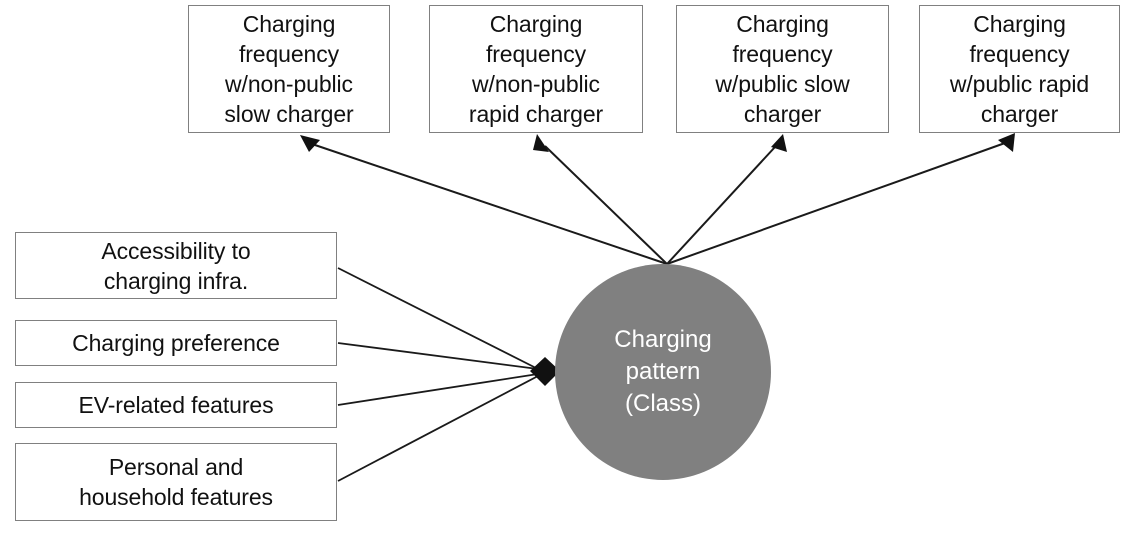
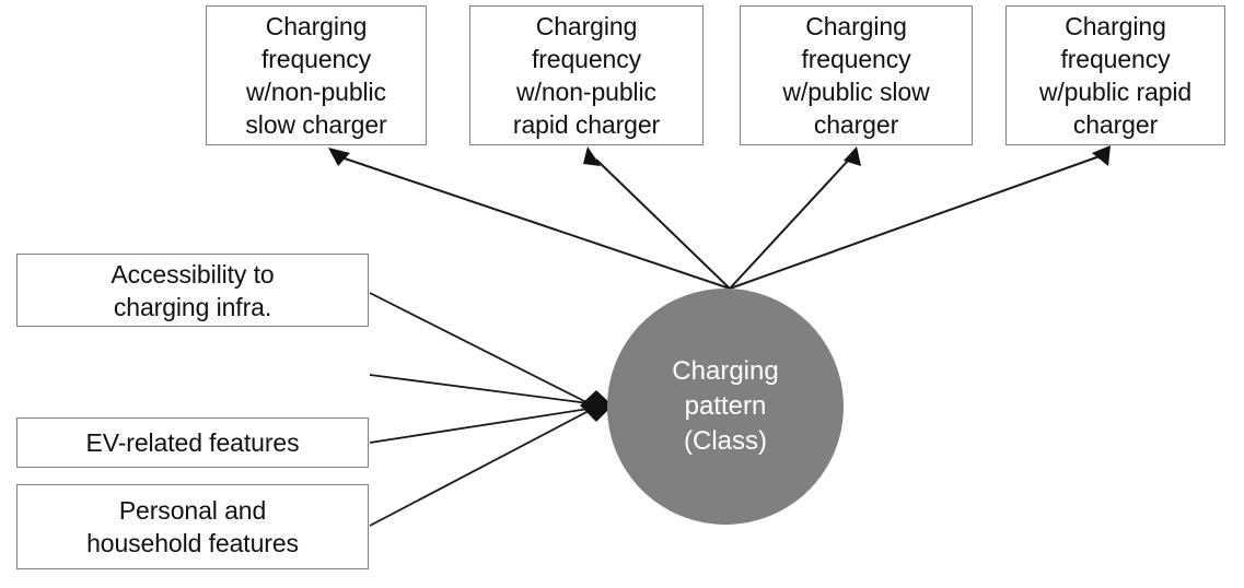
  Charging
  frequency
  w/non-public
  slow charger
  Charging
  frequency
  w/non-public
  rapid charger
  Charging
  frequency
  w/public slow
  charger
  Charging
  frequency
  w/public rapid
  charger
  Accessibility to
  charging infra.
- Charging preference
  EV-related features
  Personal and
  household features
  Charging
  pattern
  (Class)
